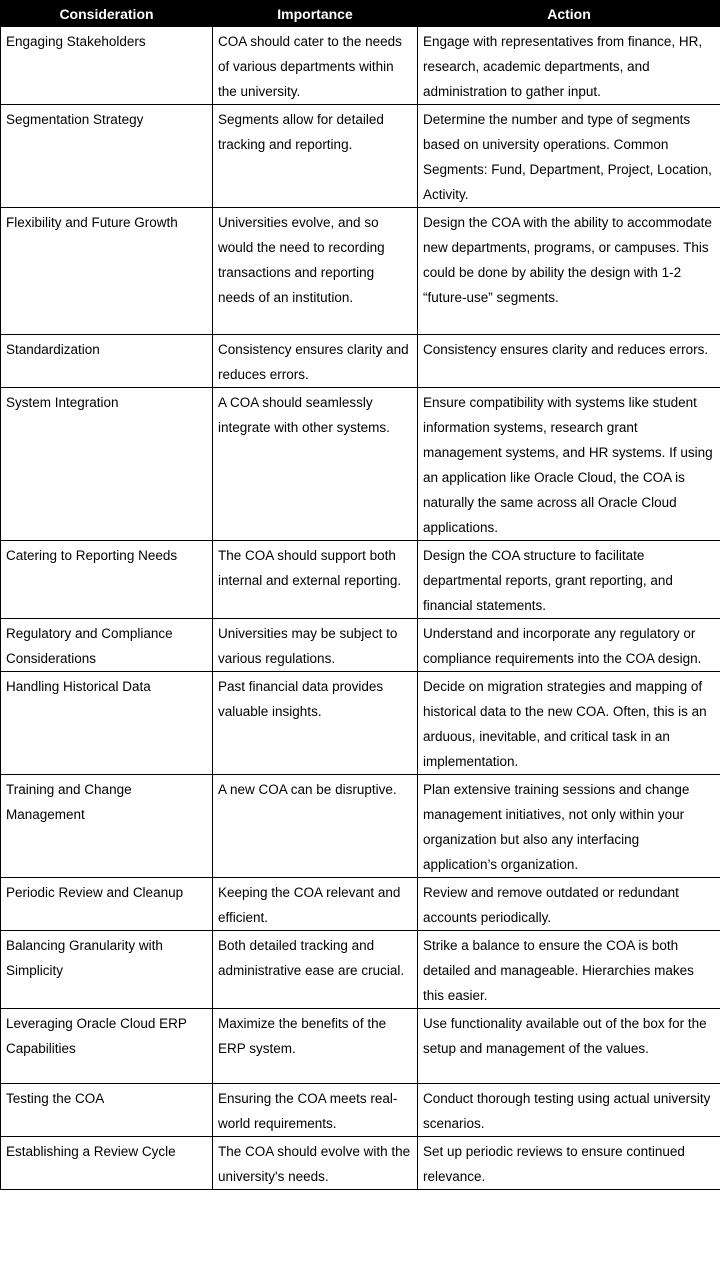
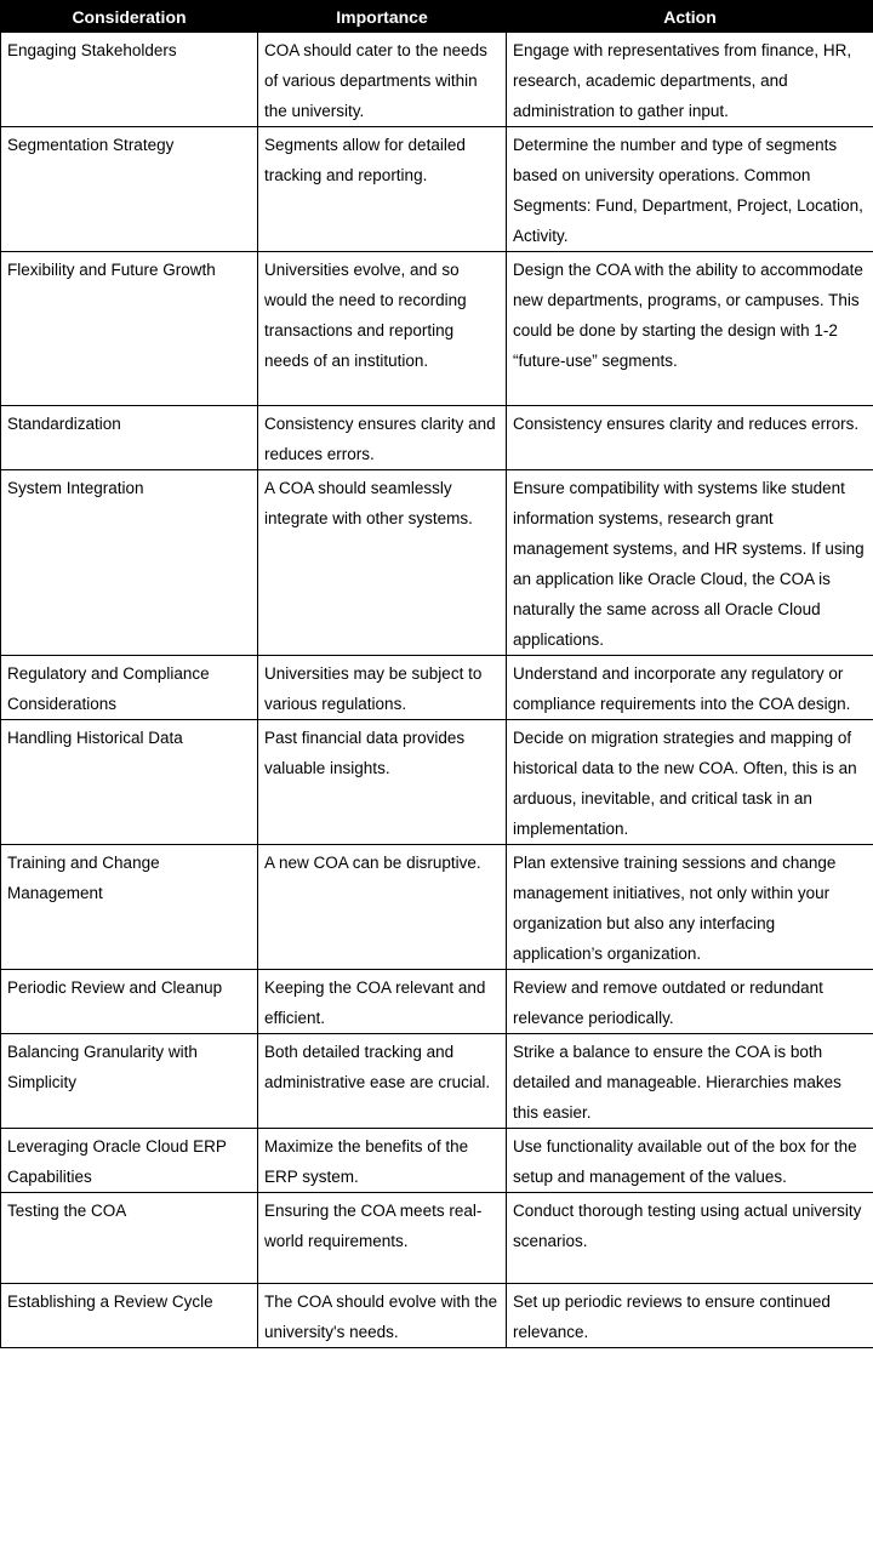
  Consideration	Importance	Action
  Engaging Stakeholders	COA should cater to the needs of various departments within the university.	Engage with representatives from finance, HR, research, academic departments, and administration to gather input.
  Segmentation Strategy	Segments allow for detailed tracking and reporting.	Determine the number and type of segments based on university operations. Common Segments: Fund, Department, Project, Location, Activity.
- Flexibility and Future Growth	Universities evolve, and so would the need to recording transactions and reporting needs of an institution.	Design the COA with the ability to accommodate new departments, programs, or campuses. This could be done by ability the design with 1-2 “future-use” segments.
+ Flexibility and Future Growth	Universities evolve, and so would the need to recording transactions and reporting needs of an institution.	Design the COA with the ability to accommodate new departments, programs, or campuses. This could be done by starting the design with 1-2 “future-use” segments.
  Standardization	Consistency ensures clarity and reduces errors.	Consistency ensures clarity and reduces errors.
  System Integration	A COA should seamlessly integrate with other systems.	Ensure compatibility with systems like student information systems, research grant management systems, and HR systems. If using an application like Oracle Cloud, the COA is naturally the same across all Oracle Cloud applications.
- Catering to Reporting Needs	The COA should support both internal and external reporting.	Design the COA structure to facilitate departmental reports, grant reporting, and financial statements.
  Regulatory and Compliance Considerations	Universities may be subject to various regulations.	Understand and incorporate any regulatory or compliance requirements into the COA design.
  Handling Historical Data	Past financial data provides valuable insights.	Decide on migration strategies and mapping of historical data to the new COA. Often, this is an arduous, inevitable, and critical task in an implementation.
  Training and Change Management	A new COA can be disruptive.	Plan extensive training sessions and change management initiatives, not only within your organization but also any interfacing application’s organization.
- Periodic Review and Cleanup	Keeping the COA relevant and efficient.	Review and remove outdated or redundant accounts periodically.
+ Periodic Review and Cleanup	Keeping the COA relevant and efficient.	Review and remove outdated or redundant relevance periodically.
  Balancing Granularity with Simplicity	Both detailed tracking and administrative ease are crucial.	Strike a balance to ensure the COA is both detailed and manageable. Hierarchies makes this easier.
  Leveraging Oracle Cloud ERP Capabilities	Maximize the benefits of the ERP system.	Use functionality available out of the box for the setup and management of the values.
  Testing the COA	Ensuring the COA meets real-world requirements.	Conduct thorough testing using actual university scenarios.
  Establishing a Review Cycle	The COA should evolve with the university's needs.	Set up periodic reviews to ensure continued relevance.
